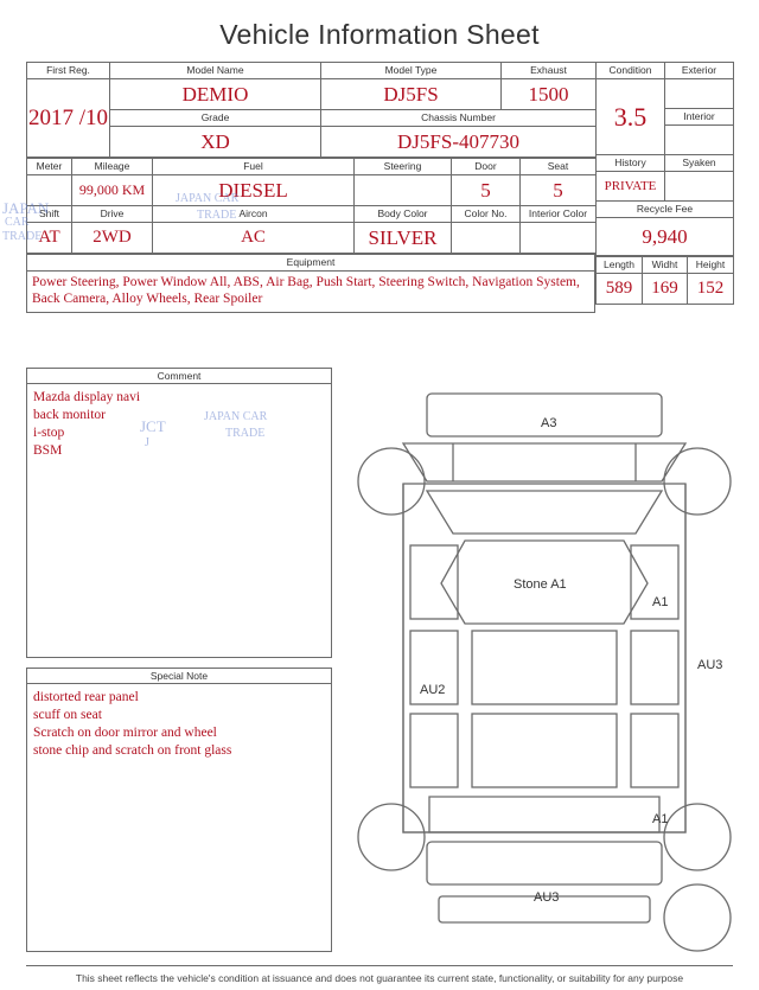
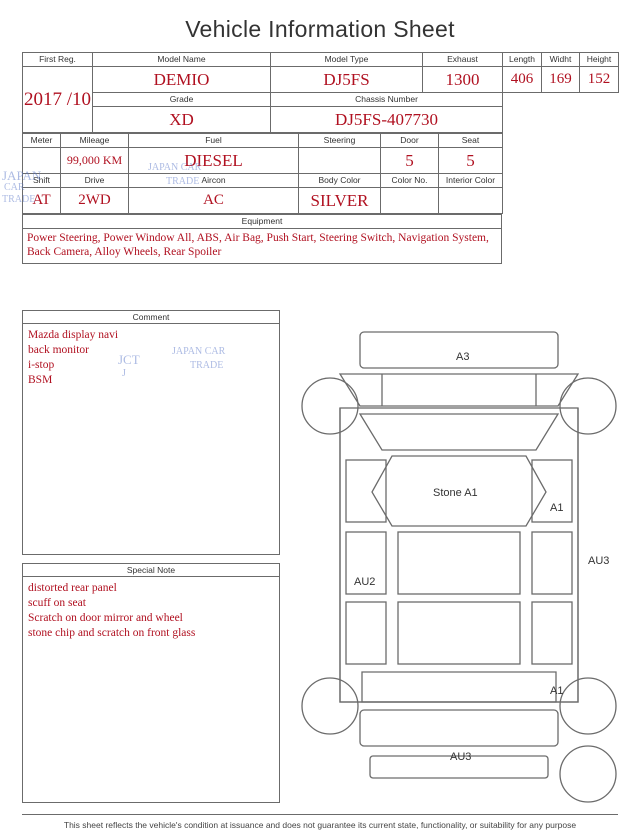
  Vehicle Information Sheet
  First Reg.	Model Name	Model Type	Exhaust
- 2017 /10	DEMIO	DJ5FS	1500
+ 2017 /10	DEMIO	DJ5FS	1300
  Grade	Chassis Number
  XD	DJ5FS-407730
  Meter	Mileage	Fuel	Steering	Door	Seat
  	99,000 KM	DIESEL		5	5
  Shift	Drive	Aircon	Body Color	Color No.	Interior Color
  AT	2WD	AC	SILVER
  Equipment
  Power Steering, Power Window All, ABS, Air Bag, Push Start, Steering Switch, Navigation System, Back Camera, Alloy Wheels, Rear Spoiler
- Condition	Exterior
- 3.5
- Interior
- History	Syaken
- PRIVATE
- Recycle Fee
- 9,940
  Length	Widht	Height
- 589	169	152
+ 406	169	152
  Comment
  Mazda display navi
  back monitor
  i-stop
  BSM
  Special Note
  distorted rear panel
  scuff on seat
  Scratch on door mirror and wheel
  stone chip and scratch on front glass
  JAPAN CAR
  TRADE
  JCT
  J
  A3
  Stone A1
  A1
  AU3
  AU2
  A1
  AU3
  JAPAN
  CAR
  TRADE
  JAPAN CAR
  TRADE
  This sheet reflects the vehicle's condition at issuance and does not guarantee its current state, functionality, or suitability for any purpose
